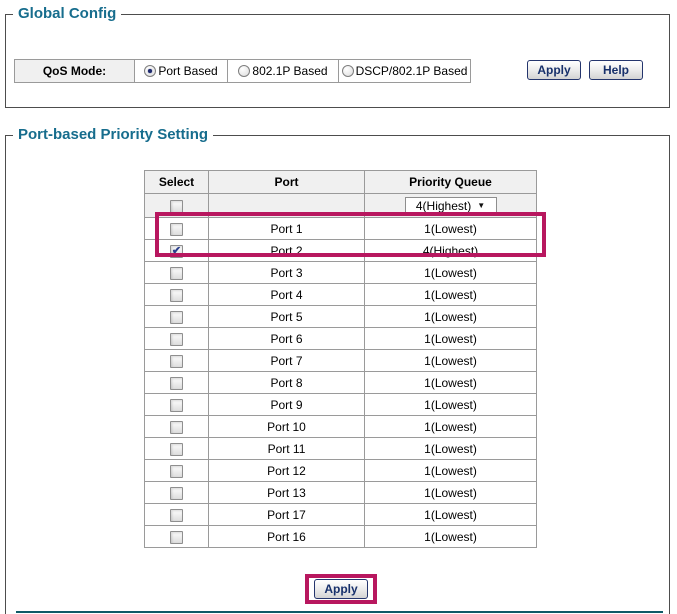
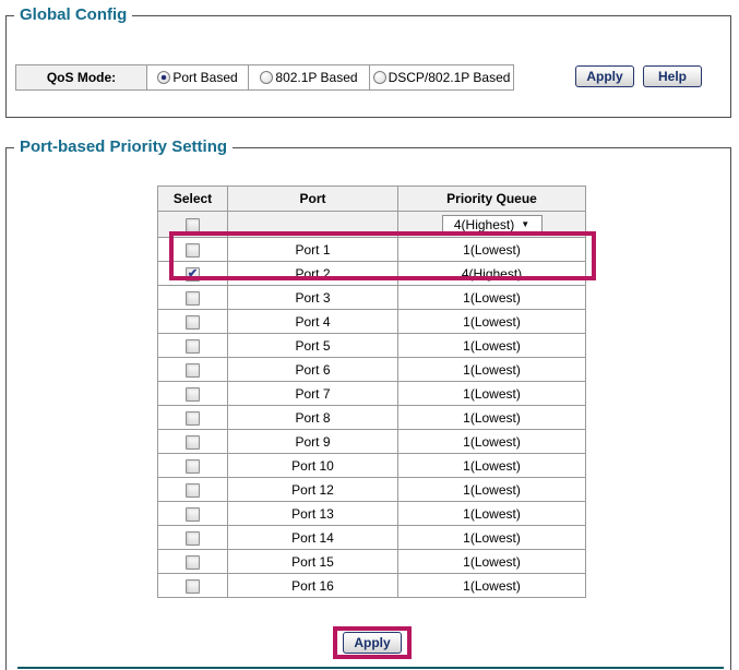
  Global Config
  QoS Mode:
  Port Based
  802.1P Based
  DSCP/802.1P Based
  Apply
  Help
  Port-based Priority Setting
  Select	Port	Priority Queue
  		4(Highest) ▼
  	Port 1	1(Lowest)
  ✔	Port 2	4(Highest)
  	Port 3	1(Lowest)
  	Port 4	1(Lowest)
  	Port 5	1(Lowest)
  	Port 6	1(Lowest)
  	Port 7	1(Lowest)
  	Port 8	1(Lowest)
  	Port 9	1(Lowest)
  	Port 10	1(Lowest)
- 	Port 11	1(Lowest)
  	Port 12	1(Lowest)
  	Port 13	1(Lowest)
+ 	Port 14	1(Lowest)
- 	Port 17	1(Lowest)
+ 	Port 15	1(Lowest)
  	Port 16	1(Lowest)
  Apply
